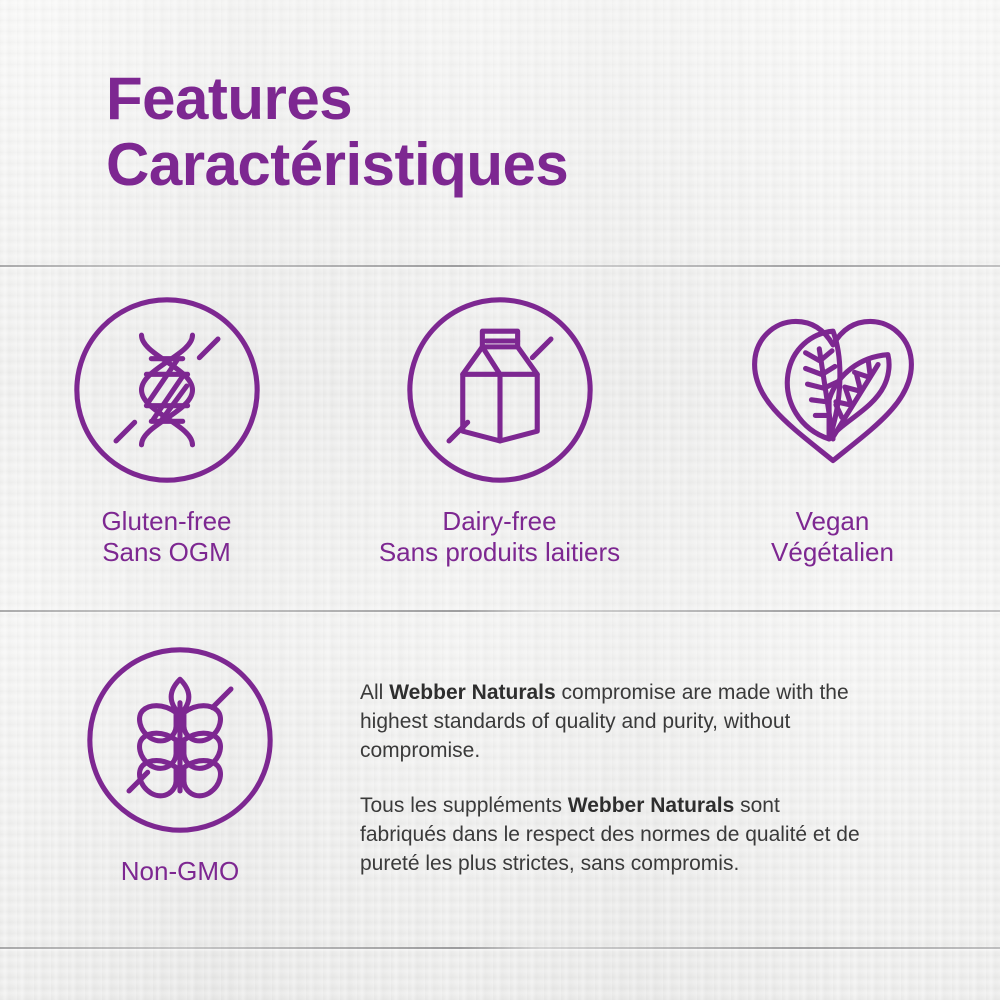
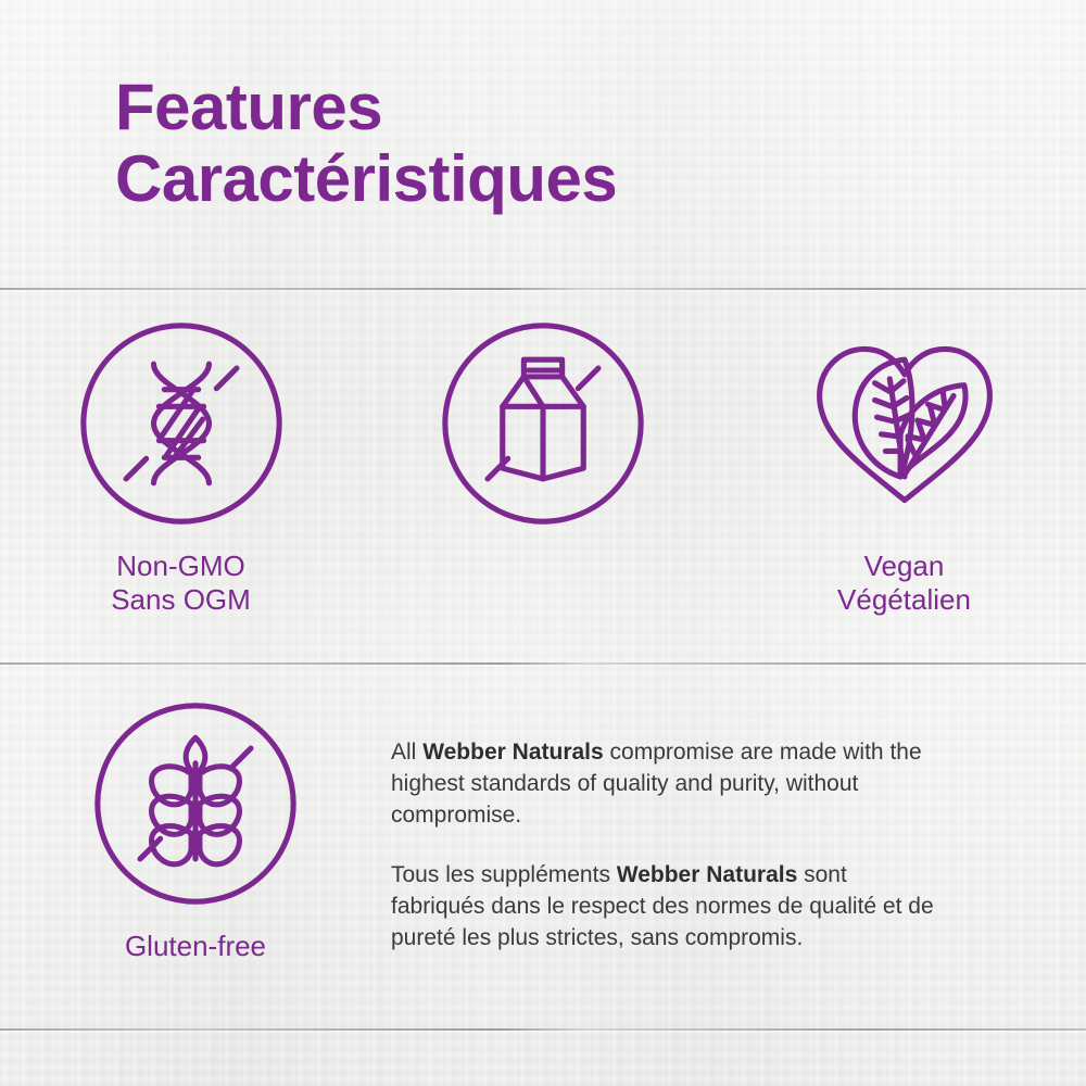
  Features
  Caractéristiques
- Gluten-free
+ Non-GMO
  Sans OGM
- Dairy-free
- Sans produits laitiers
  Vegan
  Végétalien
- Non-GMO
+ Gluten-free
  All Webber Naturals compromise are made with the highest standards of quality and purity, without compromise.
  Tous les suppléments Webber Naturals sont fabriqués dans le respect des normes de qualité et de pureté les plus strictes, sans compromis.
